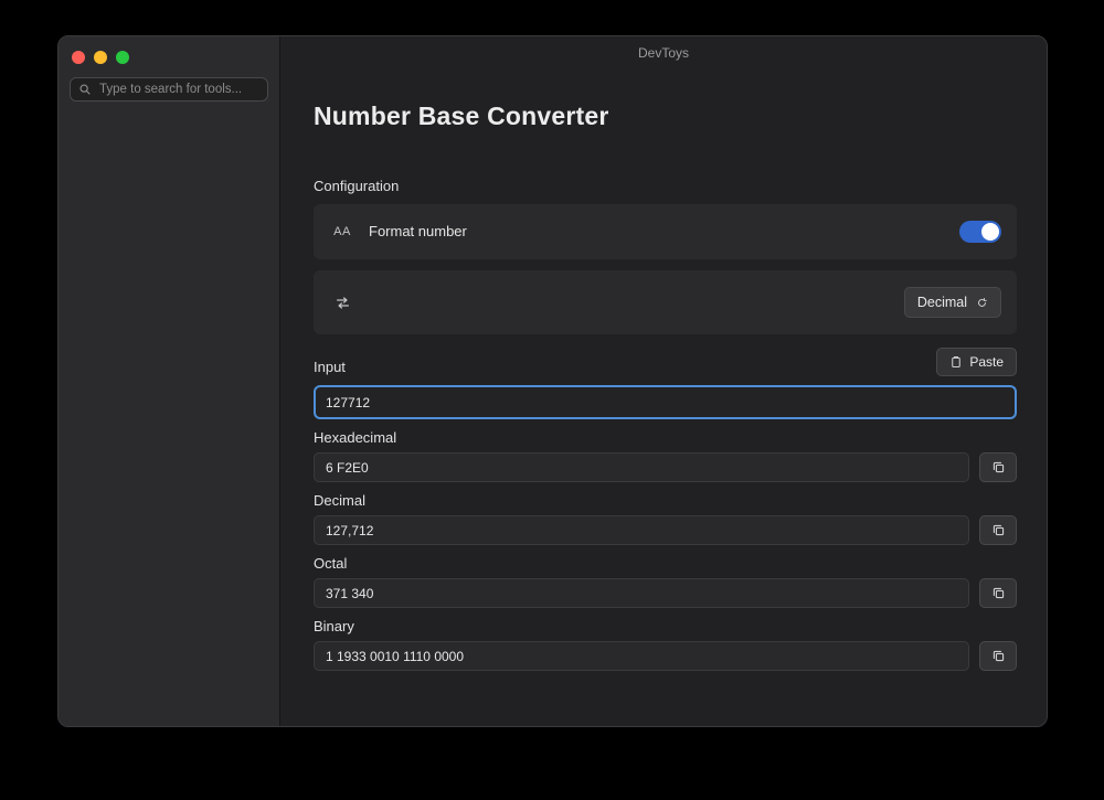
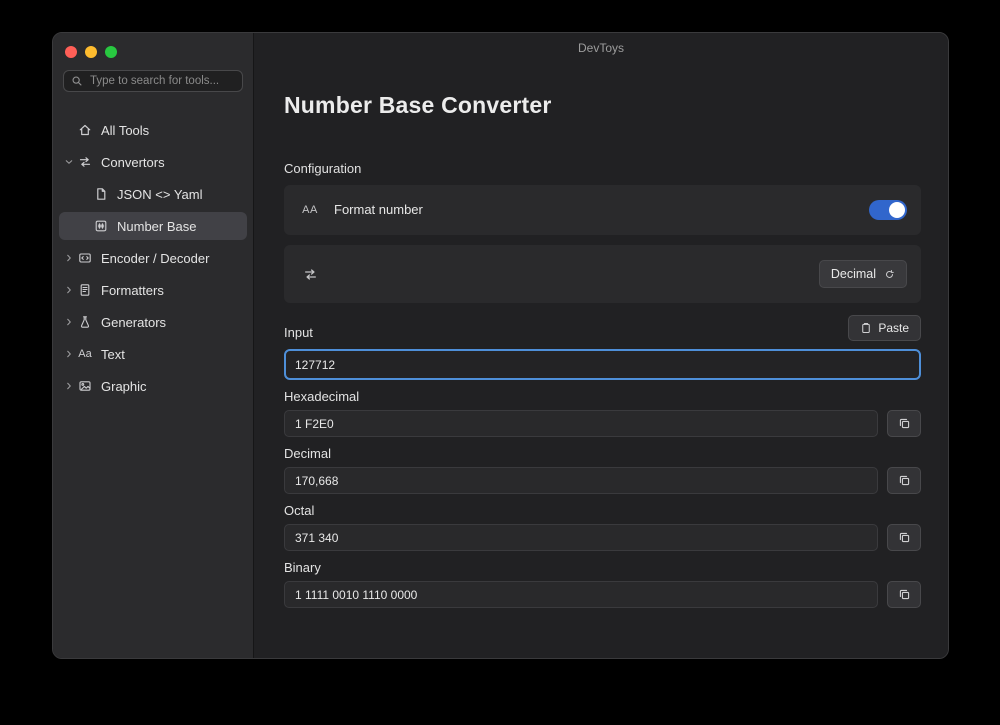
  Type to search for tools...
+ All Tools
+ Convertors
+ JSON <> Yaml
+ Number Base
+ Encoder / Decoder
+ Formatters
+ Generators
+ Aa
+ Text
+ Graphic
  DevToys
  Number Base Converter
  Configuration
  AA
  Format number
  Decimal
  Input
  Paste
  127712
  Hexadecimal
- 6 F2E0
+ 1 F2E0
  Decimal
- 127,712
+ 170,668
  Octal
  371 340
  Binary
- 1 1933 0010 1110 0000
+ 1 1111 0010 1110 0000
